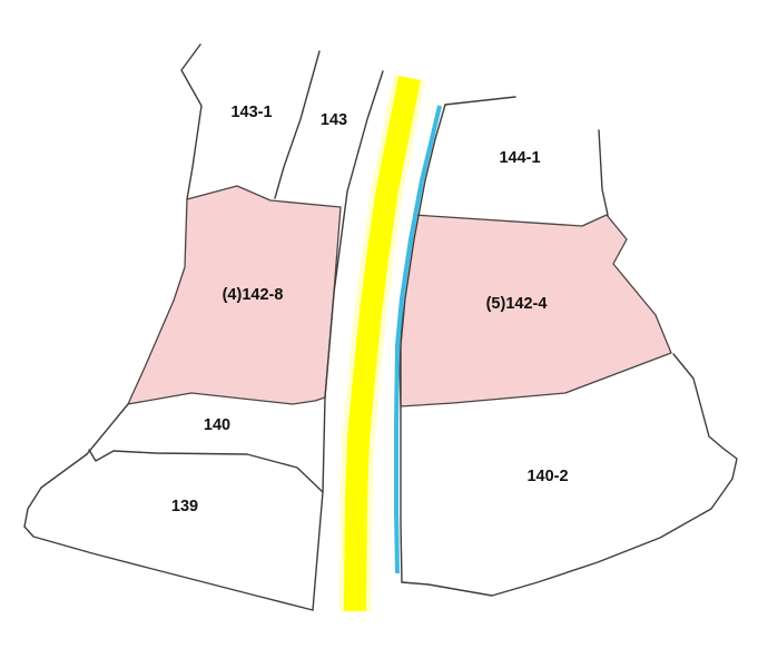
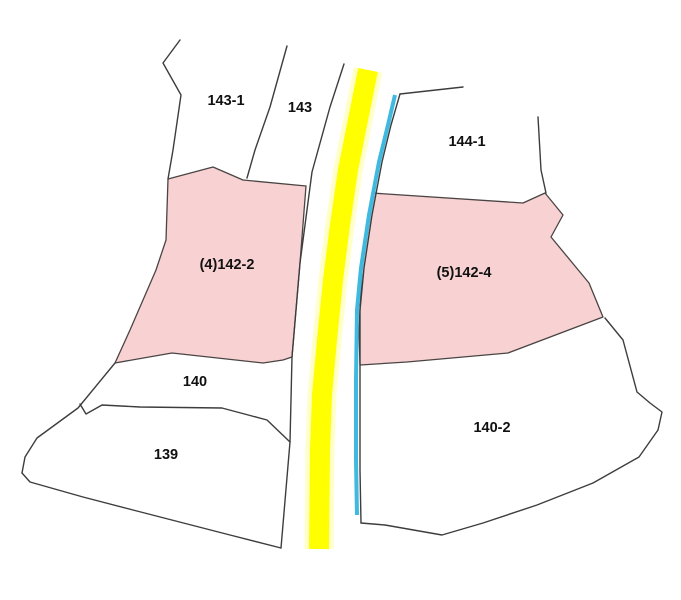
  143-1
  143
  144-1
- (4)142-8
+ (4)142-2
  (5)142-4
  140
  139
  140-2
